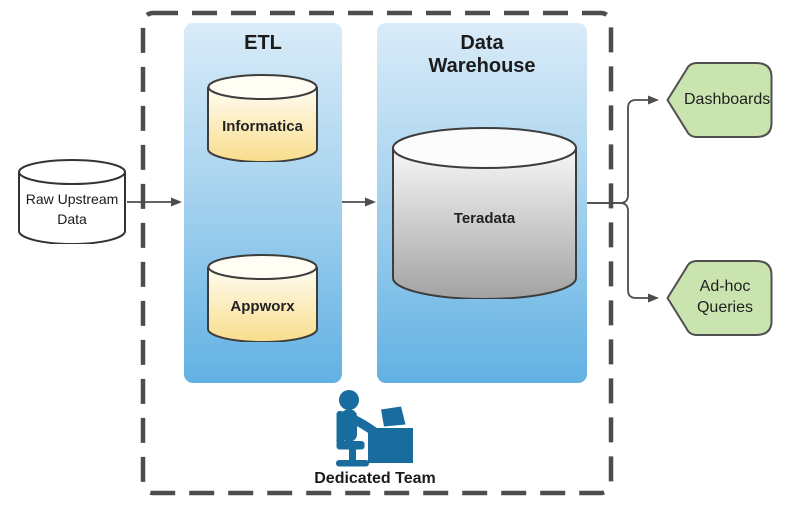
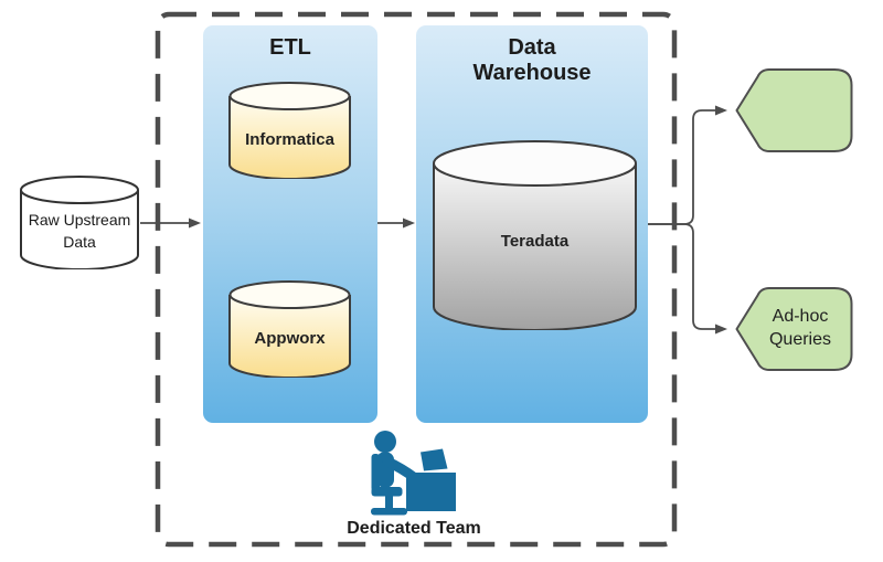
  ETL
  Data Warehouse
  Raw Upstream Data
  Informatica
  Appworx
  Teradata
- Dashboards
  Ad-hoc Queries
  Dedicated Team
